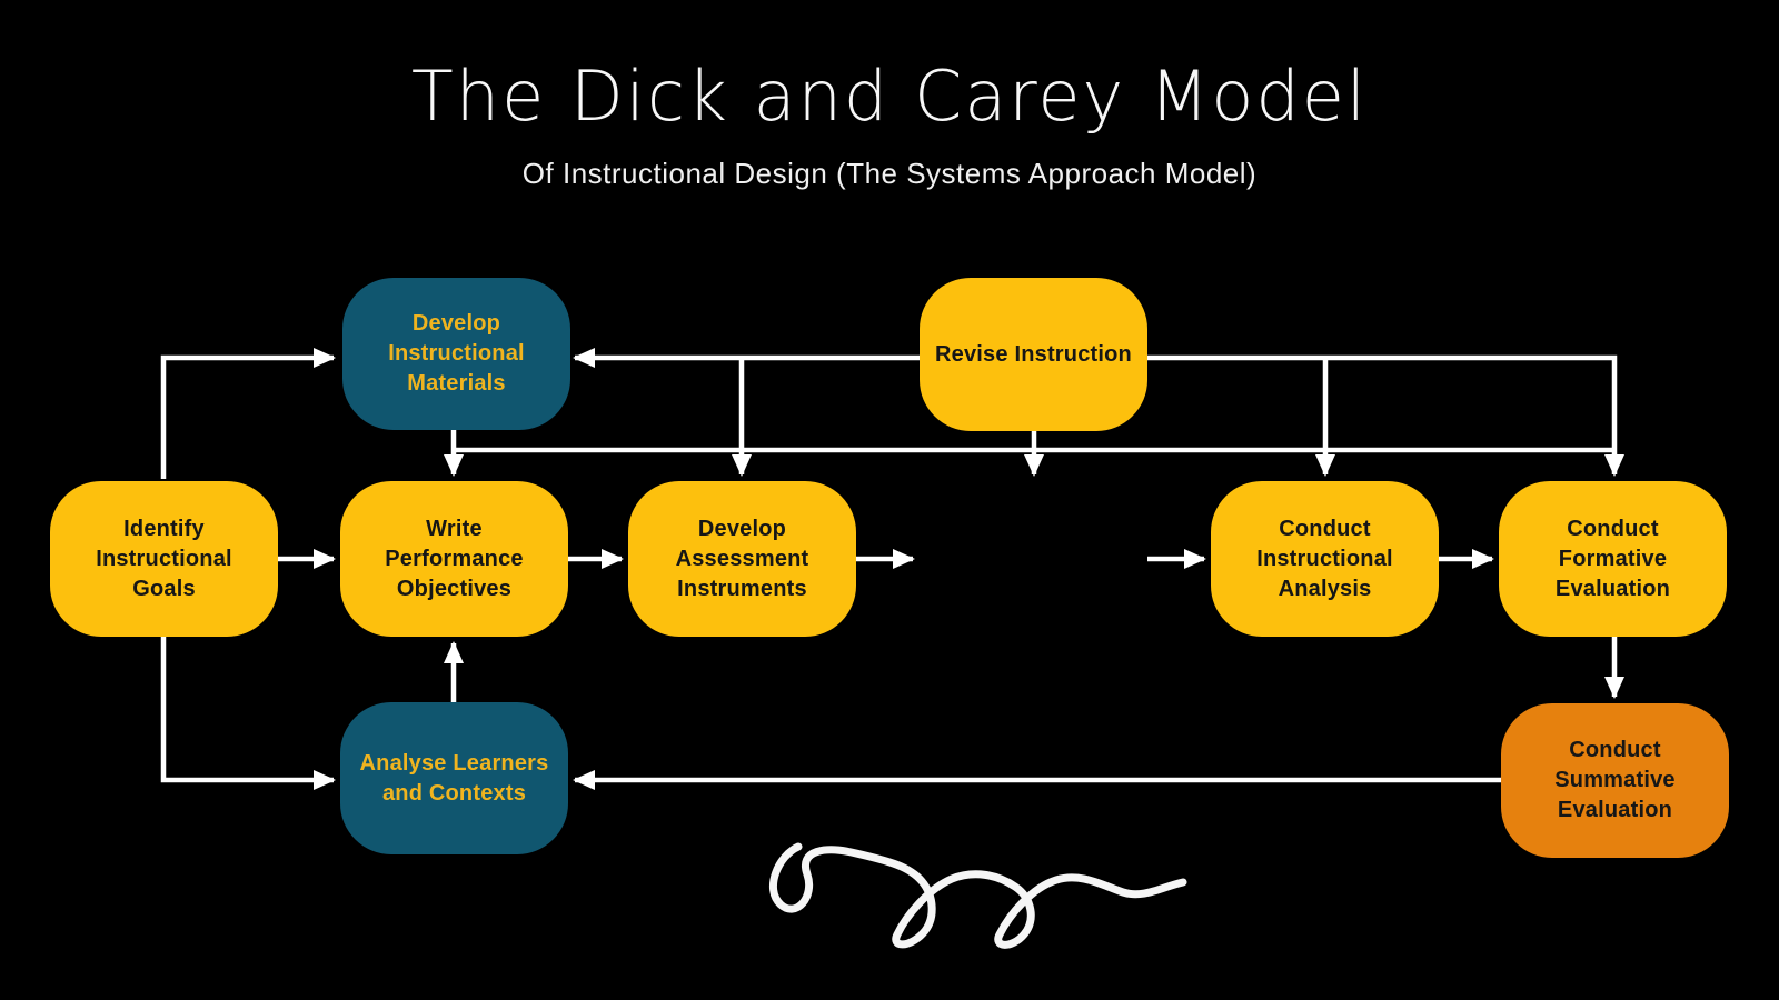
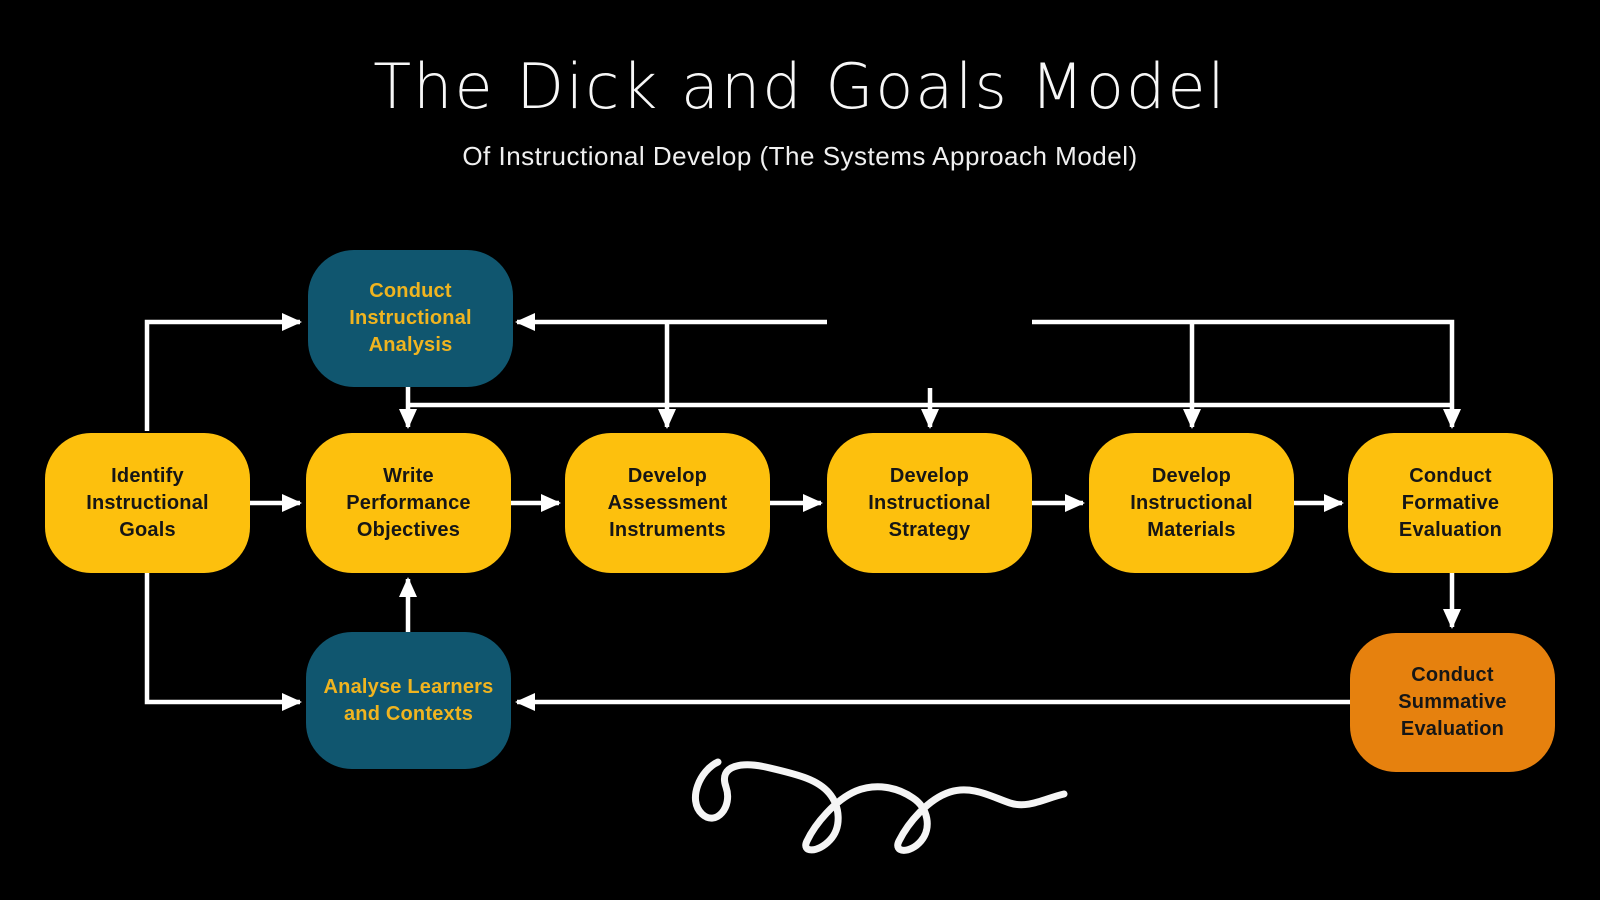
- The Dick and Carey Model
+ The Dick and Goals Model
- Of Instructional Design (The Systems Approach Model)
+ Of Instructional Develop (The Systems Approach Model)
- Develop Instructional Materials
+ Conduct Instructional Analysis
- Revise Instruction
  Identify Instructional Goals
  Write Performance Objectives
  Develop Assessment Instruments
+ Develop Instructional Strategy
- Conduct Instructional Analysis
+ Develop Instructional Materials
  Conduct Formative Evaluation
  Analyse Learners and Contexts
  Conduct Summative Evaluation
